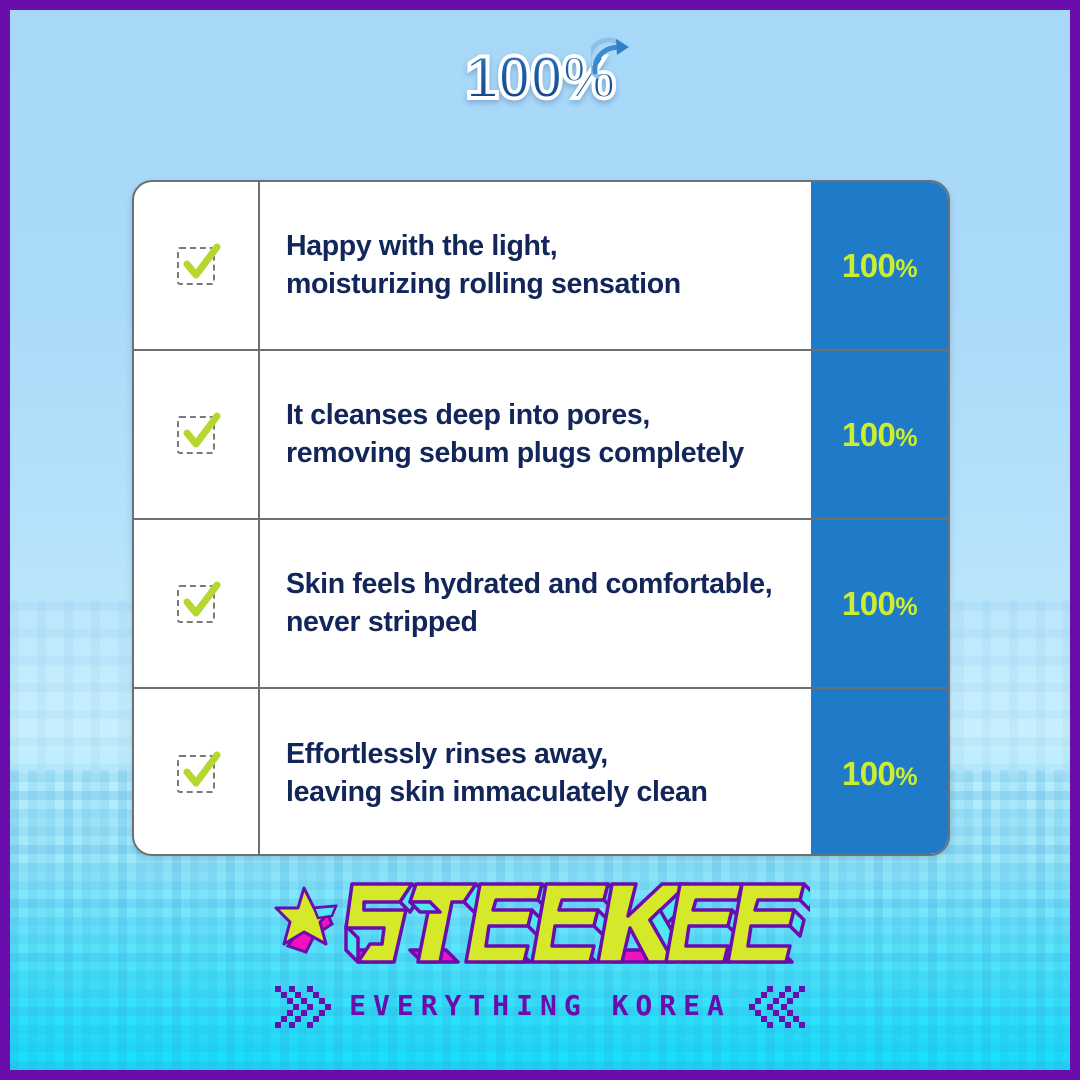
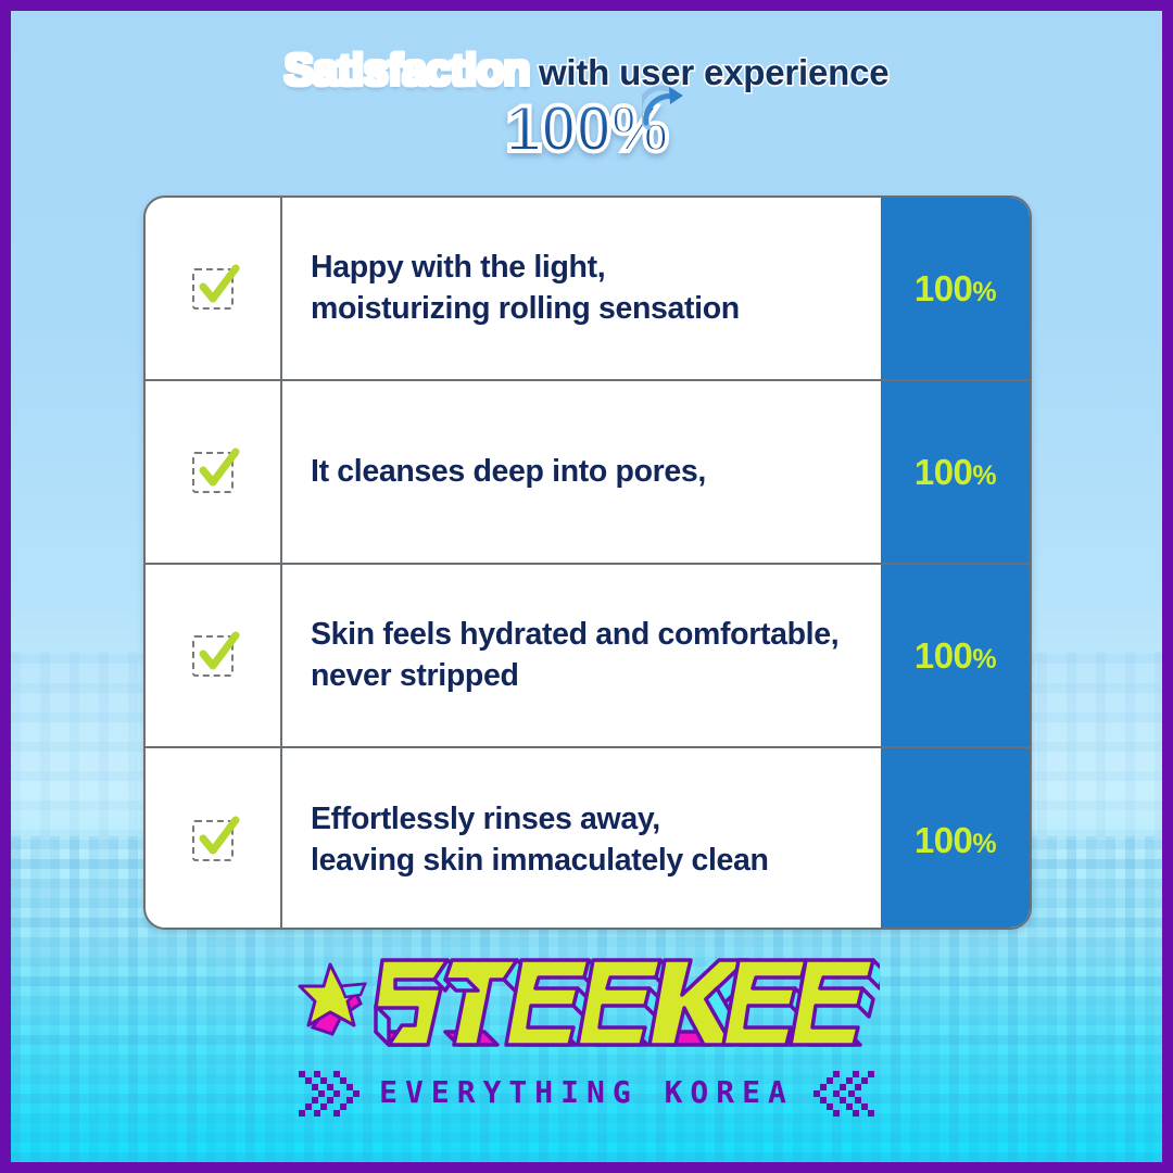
+ Satisfaction with user experience
  100%
  Happy with the light,
  moisturizing rolling sensation
  100%
  It cleanses deep into pores,
- removing sebum plugs completely
  100%
  Skin feels hydrated and comfortable,
  never stripped
  100%
  Effortlessly rinses away,
  leaving skin immaculately clean
  100%
  EVERYTHING KOREA
